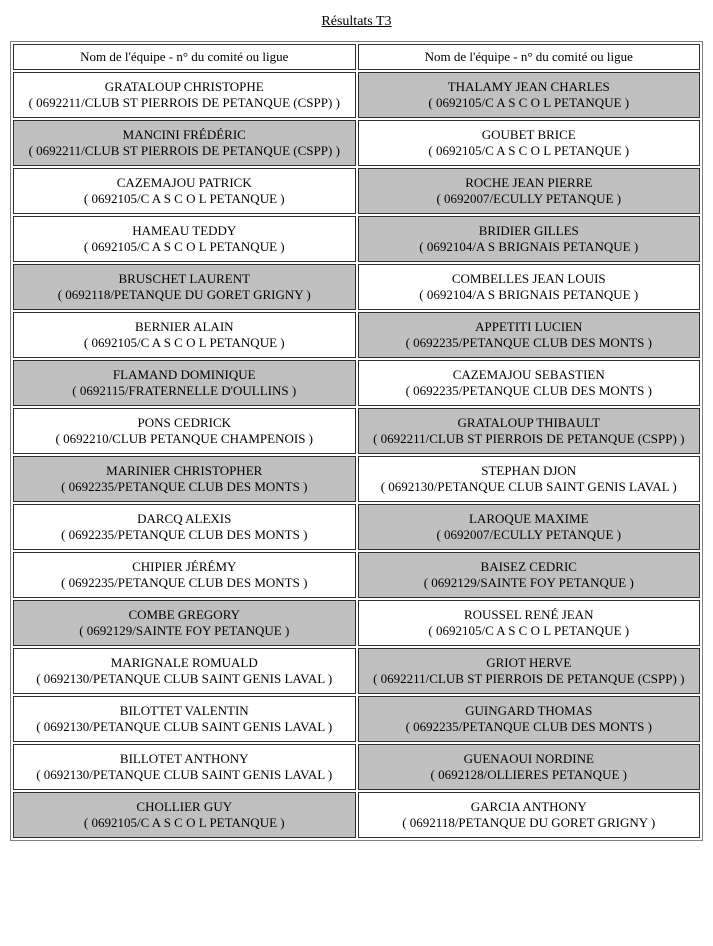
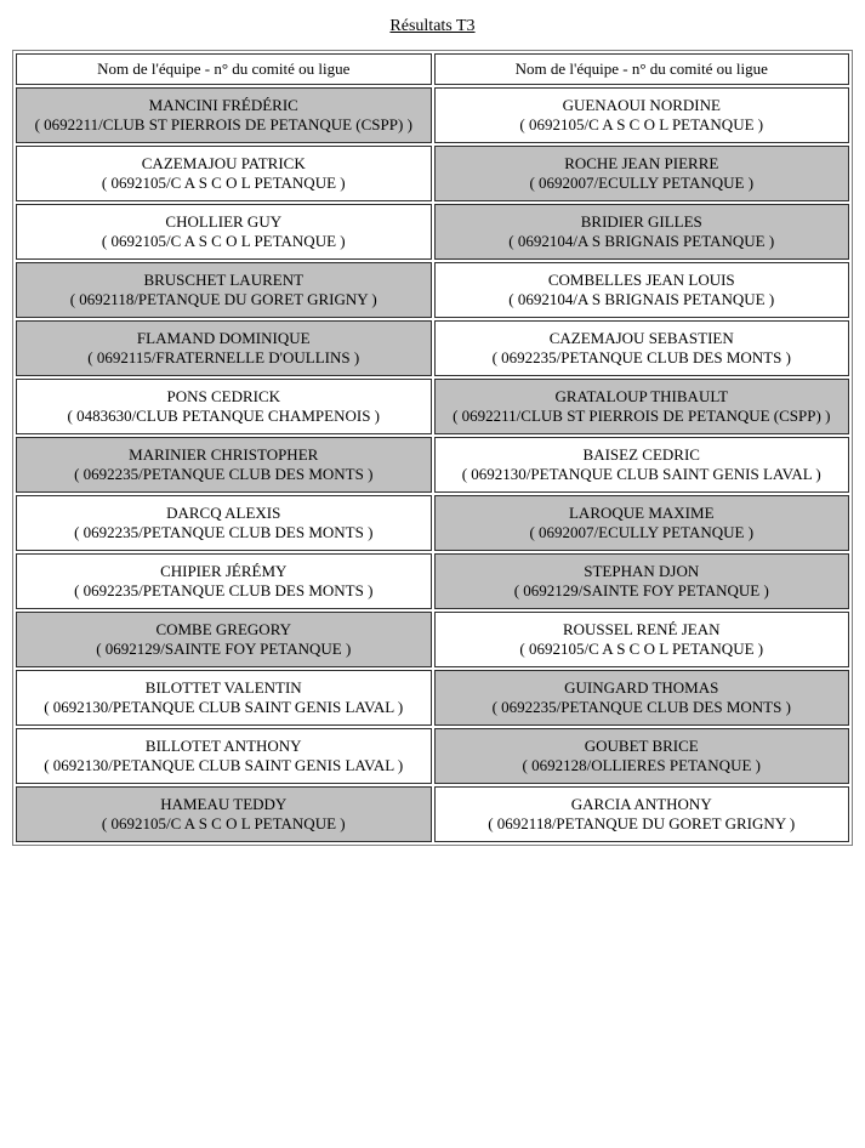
  Résultats T3
  Nom de l'équipe - n° du comité ou ligue	Nom de l'équipe - n° du comité ou ligue
- GRATALOUP CHRISTOPHE ( 0692211/CLUB ST PIERROIS DE PETANQUE (CSPP) )	THALAMY JEAN CHARLES ( 0692105/C A S C O L PETANQUE )
- MANCINI FRÉDÉRIC ( 0692211/CLUB ST PIERROIS DE PETANQUE (CSPP) )	GOUBET BRICE ( 0692105/C A S C O L PETANQUE )
+ MANCINI FRÉDÉRIC ( 0692211/CLUB ST PIERROIS DE PETANQUE (CSPP) )	GUENAOUI NORDINE ( 0692105/C A S C O L PETANQUE )
  CAZEMAJOU PATRICK ( 0692105/C A S C O L PETANQUE )	ROCHE JEAN PIERRE ( 0692007/ECULLY PETANQUE )
- HAMEAU TEDDY ( 0692105/C A S C O L PETANQUE )	BRIDIER GILLES ( 0692104/A S BRIGNAIS PETANQUE )
+ CHOLLIER GUY ( 0692105/C A S C O L PETANQUE )	BRIDIER GILLES ( 0692104/A S BRIGNAIS PETANQUE )
  BRUSCHET LAURENT ( 0692118/PETANQUE DU GORET GRIGNY )	COMBELLES JEAN LOUIS ( 0692104/A S BRIGNAIS PETANQUE )
- BERNIER ALAIN ( 0692105/C A S C O L PETANQUE )	APPETITI LUCIEN ( 0692235/PETANQUE CLUB DES MONTS )
  FLAMAND DOMINIQUE ( 0692115/FRATERNELLE D'OULLINS )	CAZEMAJOU SEBASTIEN ( 0692235/PETANQUE CLUB DES MONTS )
- PONS CEDRICK ( 0692210/CLUB PETANQUE CHAMPENOIS )	GRATALOUP THIBAULT ( 0692211/CLUB ST PIERROIS DE PETANQUE (CSPP) )
+ PONS CEDRICK ( 0483630/CLUB PETANQUE CHAMPENOIS )	GRATALOUP THIBAULT ( 0692211/CLUB ST PIERROIS DE PETANQUE (CSPP) )
- MARINIER CHRISTOPHER ( 0692235/PETANQUE CLUB DES MONTS )	STEPHAN DJON ( 0692130/PETANQUE CLUB SAINT GENIS LAVAL )
+ MARINIER CHRISTOPHER ( 0692235/PETANQUE CLUB DES MONTS )	BAISEZ CEDRIC ( 0692130/PETANQUE CLUB SAINT GENIS LAVAL )
  DARCQ ALEXIS ( 0692235/PETANQUE CLUB DES MONTS )	LAROQUE MAXIME ( 0692007/ECULLY PETANQUE )
- CHIPIER JÉRÉMY ( 0692235/PETANQUE CLUB DES MONTS )	BAISEZ CEDRIC ( 0692129/SAINTE FOY PETANQUE )
+ CHIPIER JÉRÉMY ( 0692235/PETANQUE CLUB DES MONTS )	STEPHAN DJON ( 0692129/SAINTE FOY PETANQUE )
  COMBE GREGORY ( 0692129/SAINTE FOY PETANQUE )	ROUSSEL RENÉ JEAN ( 0692105/C A S C O L PETANQUE )
- MARIGNALE ROMUALD ( 0692130/PETANQUE CLUB SAINT GENIS LAVAL )	GRIOT HERVE ( 0692211/CLUB ST PIERROIS DE PETANQUE (CSPP) )
  BILOTTET VALENTIN ( 0692130/PETANQUE CLUB SAINT GENIS LAVAL )	GUINGARD THOMAS ( 0692235/PETANQUE CLUB DES MONTS )
- BILLOTET ANTHONY ( 0692130/PETANQUE CLUB SAINT GENIS LAVAL )	GUENAOUI NORDINE ( 0692128/OLLIERES PETANQUE )
+ BILLOTET ANTHONY ( 0692130/PETANQUE CLUB SAINT GENIS LAVAL )	GOUBET BRICE ( 0692128/OLLIERES PETANQUE )
- CHOLLIER GUY ( 0692105/C A S C O L PETANQUE )	GARCIA ANTHONY ( 0692118/PETANQUE DU GORET GRIGNY )
+ HAMEAU TEDDY ( 0692105/C A S C O L PETANQUE )	GARCIA ANTHONY ( 0692118/PETANQUE DU GORET GRIGNY )
